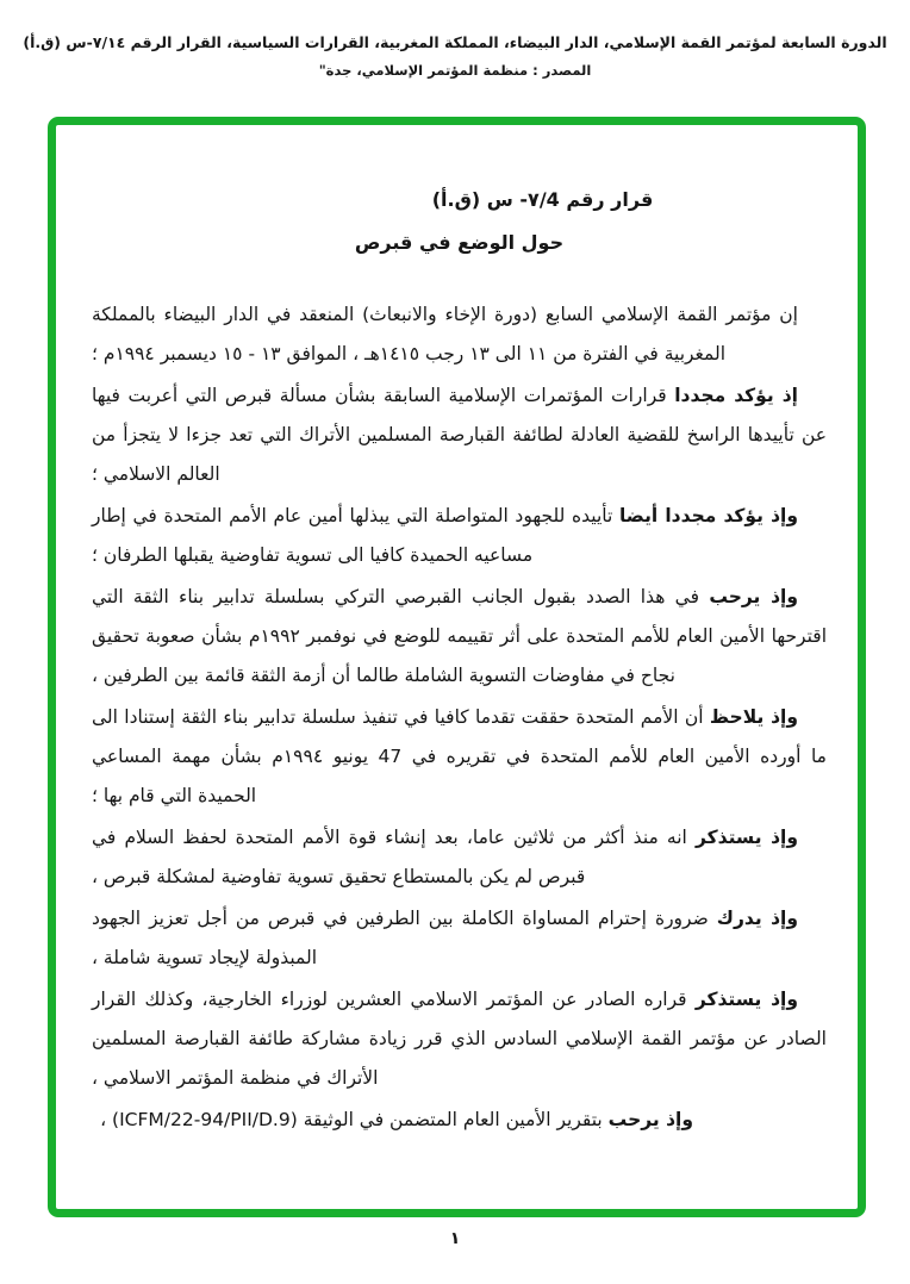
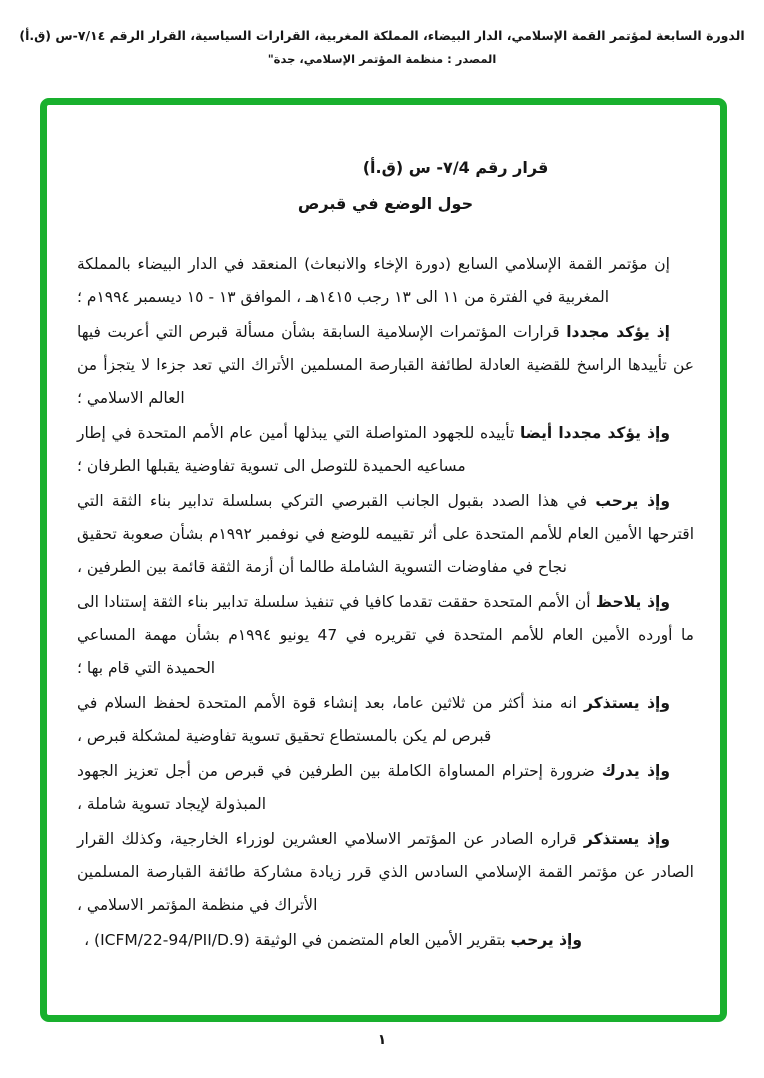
  الدورة السابعة لمؤتمر القمة الإسلامي، الدار البيضاء، المملكة المغربية، القرارات السياسية، القرار الرقم ٧/١٤-س (ق.أ)
  المصدر : منظمة المؤتمر الإسلامي، جدة"
  قرار رقم ٧/4- س (ق.أ)
  حول الوضع في قبرص
  إن مؤتمر القمة الإسلامي السابع (دورة الإخاء والانبعاث) المنعقد في الدار البيضاء بالمملكة المغربية في الفترة من ١١ الى ١٣ رجب ١٤١٥هـ ، الموافق ١٣ - ١٥ ديسمبر ١٩٩٤م ؛
  إذ يؤكد مجددا قرارات المؤتمرات الإسلامية السابقة بشأن مسألة قبرص التي أعربت فيها عن تأييدها الراسخ للقضية العادلة لطائفة القبارصة المسلمين الأتراك التي تعد جزءا لا يتجزأ من العالم الاسلامي ؛
- وإذ يؤكد مجددا أيضا تأييده للجهود المتواصلة التي يبذلها أمين عام الأمم المتحدة في إطار مساعيه الحميدة كافيا الى تسوية تفاوضية يقبلها الطرفان ؛
+ وإذ يؤكد مجددا أيضا تأييده للجهود المتواصلة التي يبذلها أمين عام الأمم المتحدة في إطار مساعيه الحميدة للتوصل الى تسوية تفاوضية يقبلها الطرفان ؛
  وإذ يرحب في هذا الصدد بقبول الجانب القبرصي التركي بسلسلة تدابير بناء الثقة التي اقترحها الأمين العام للأمم المتحدة على أثر تقييمه للوضع في نوفمبر ١٩٩٢م بشأن صعوبة تحقيق نجاح في مفاوضات التسوية الشاملة طالما أن أزمة الثقة قائمة بين الطرفين ،
  وإذ يلاحظ أن الأمم المتحدة حققت تقدما كافيا في تنفيذ سلسلة تدابير بناء الثقة إستنادا الى ما أورده الأمين العام للأمم المتحدة في تقريره في 47 يونيو ١٩٩٤م بشأن مهمة المساعي الحميدة التي قام بها ؛
  وإذ يستذكر انه منذ أكثر من ثلاثين عاما، بعد إنشاء قوة الأمم المتحدة لحفظ السلام في قبرص لم يكن بالمستطاع تحقيق تسوية تفاوضية لمشكلة قبرص ،
  وإذ يدرك ضرورة إحترام المساواة الكاملة بين الطرفين في قبرص من أجل تعزيز الجهود المبذولة لإيجاد تسوية شاملة ،
  وإذ يستذكر قراره الصادر عن المؤتمر الاسلامي العشرين لوزراء الخارجية، وكذلك القرار الصادر عن مؤتمر القمة الإسلامي السادس الذي قرر زيادة مشاركة طائفة القبارصة المسلمين الأتراك في منظمة المؤتمر الاسلامي ،
  وإذ يرحب بتقرير الأمين العام المتضمن في الوثيقة (ICFM/22-94/PII/D.9) ،
  ١
